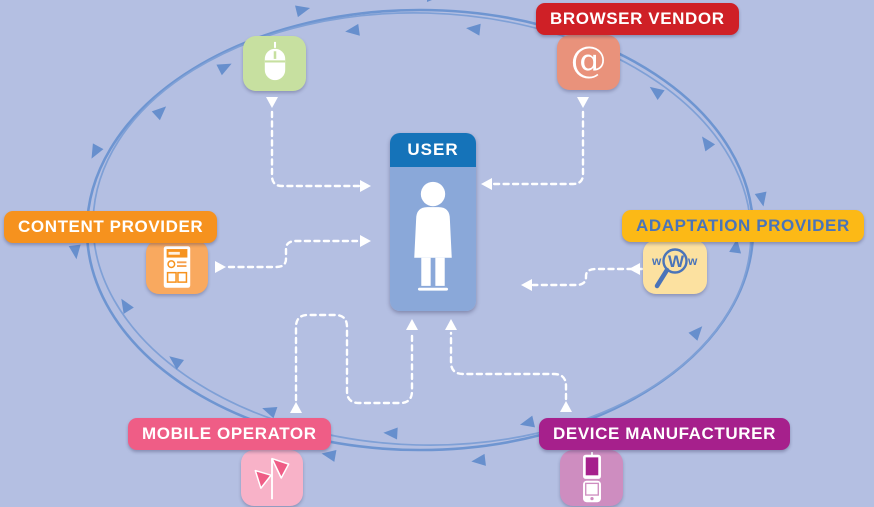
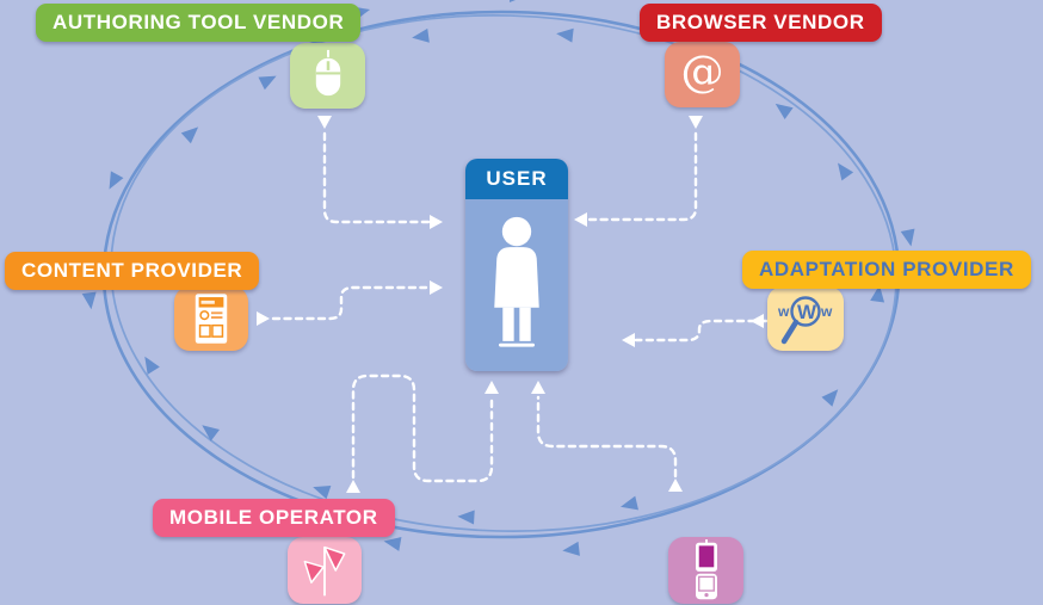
+ AUTHORING TOOL VENDOR
  @
  BROWSER VENDOR
  CONTENT PROVIDER
  w
  W
  w
  ADAPTATION PROVIDER
  MOBILE OPERATOR
- DEVICE MANUFACTURER
  USER
